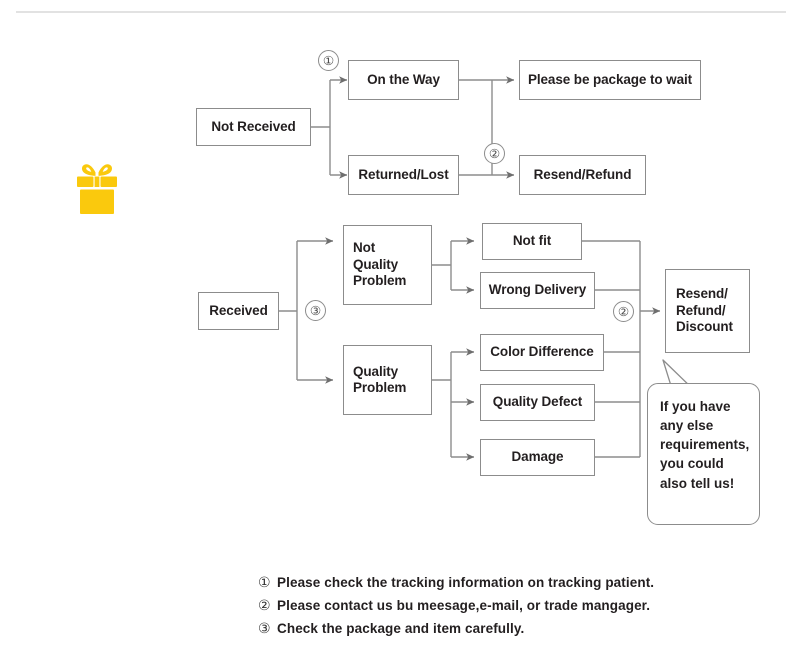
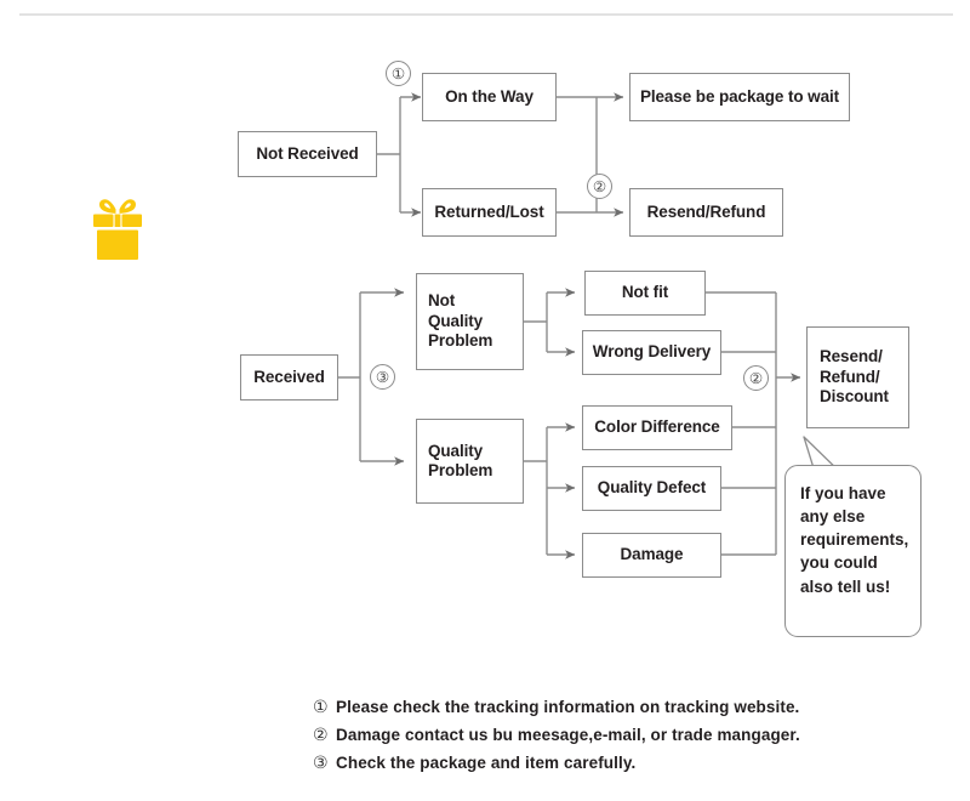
  Not Received
  On the Way
  Returned/Lost
  Please be package to wait
  Resend/Refund
  Received
  Not
  Quality
  Problem
  Quality
  Problem
  Not fit
  Wrong Delivery
  Color Difference
  Quality Defect
  Damage
  Resend/
  Refund/
  Discount
  ①
  ②
  ③
  ②
  If you have
  any else
  requirements,
  you could
  also tell us!
  ①
- Please check the tracking information on tracking patient.
+ Please check the tracking information on tracking website.
  ②
- Please contact us bu meesage,e-mail, or trade mangager.
+ Damage contact us bu meesage,e-mail, or trade mangager.
  ③
  Check the package and item carefully.
